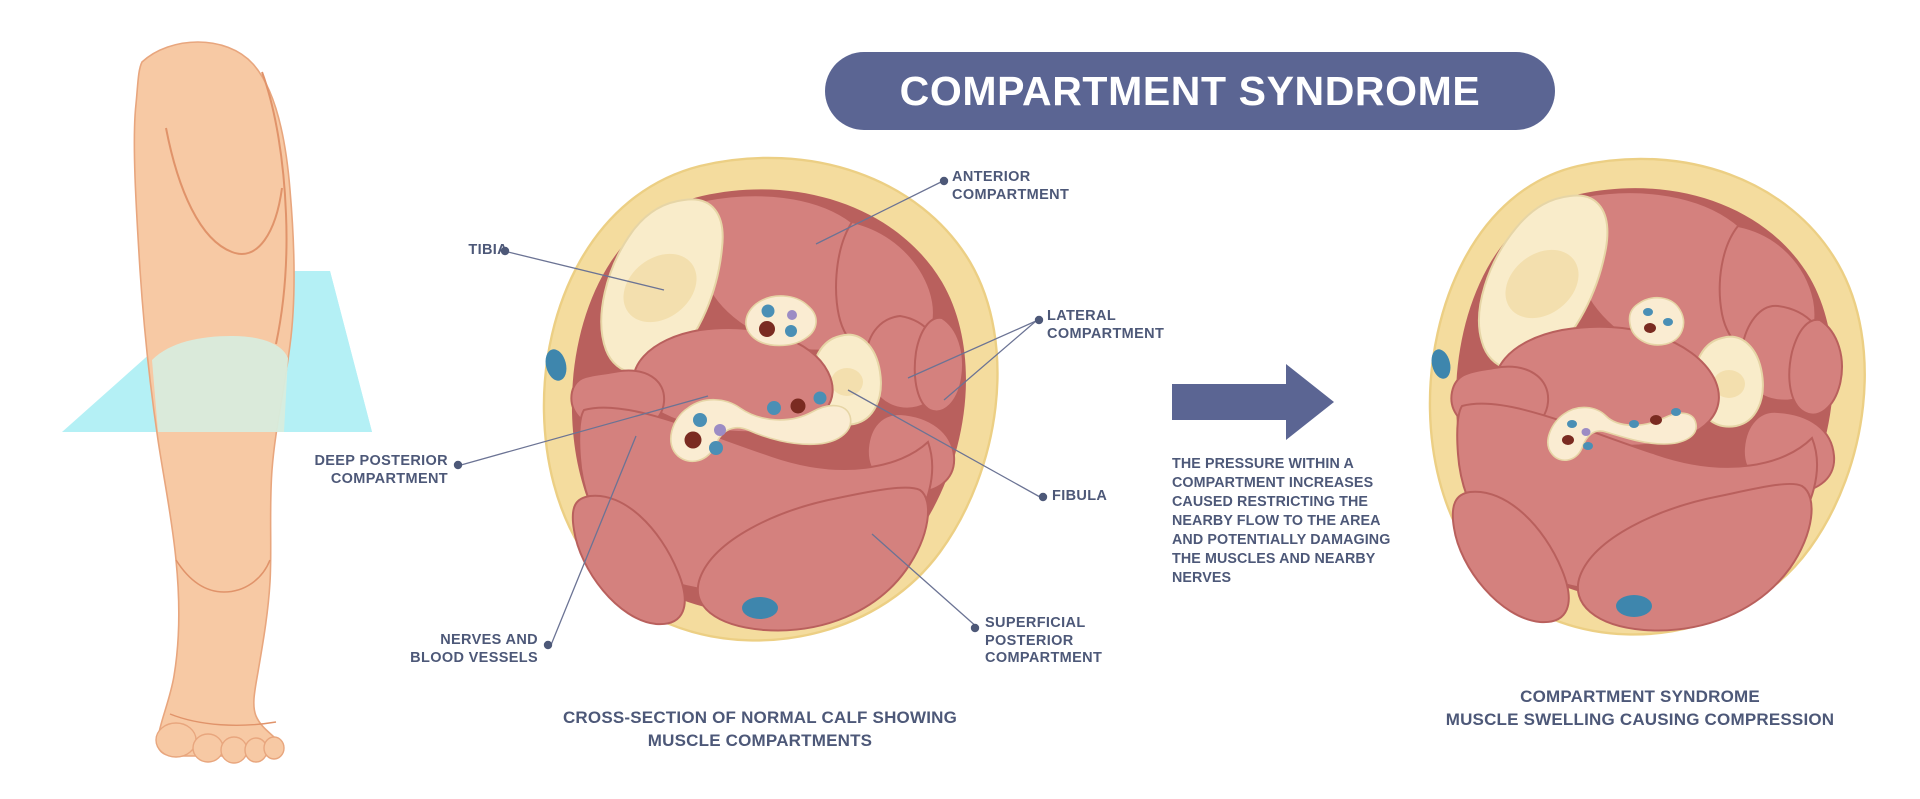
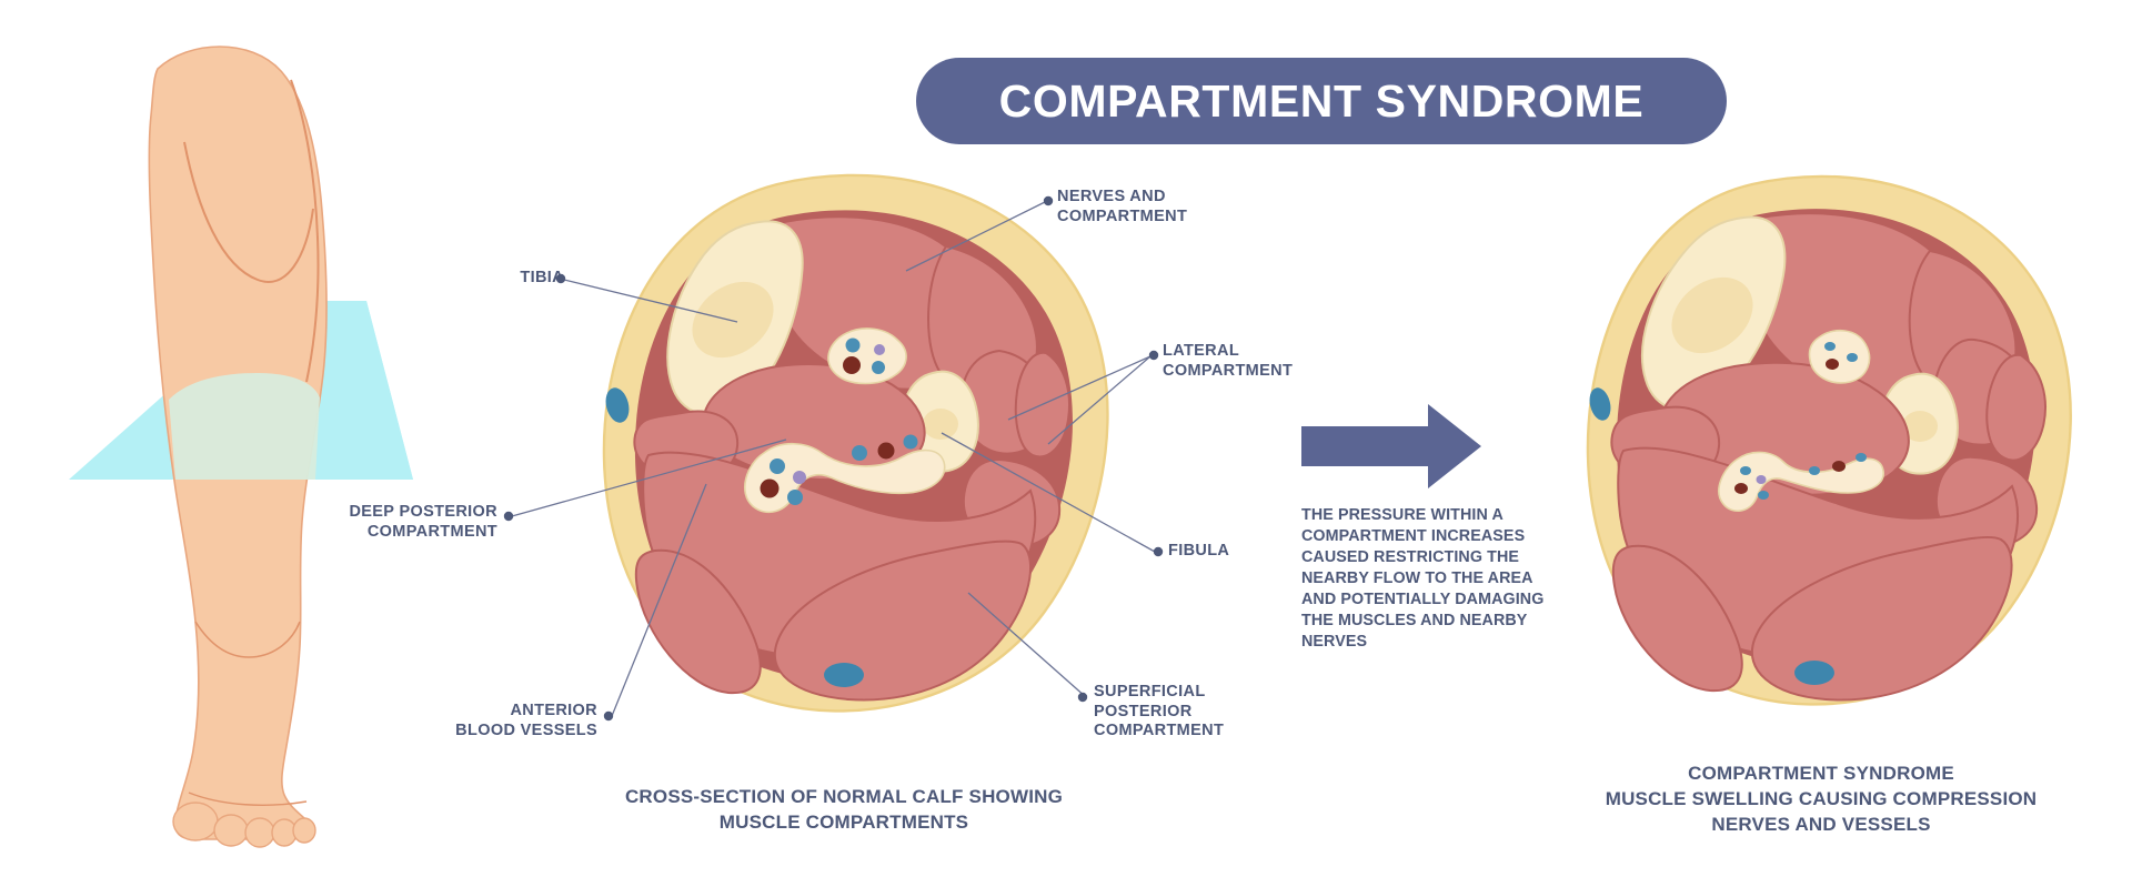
  COMPARTMENT SYNDROME
  TIBIA
- ANTERIOR
+ NERVES AND
  COMPARTMENT
  LATERAL
  COMPARTMENT
  FIBULA
  SUPERFICIAL
  POSTERIOR
  COMPARTMENT
- NERVES AND
+ ANTERIOR
  BLOOD VESSELS
  DEEP POSTERIOR
  COMPARTMENT
  THE PRESSURE WITHIN A
  COMPARTMENT INCREASES
  CAUSED RESTRICTING THE
  NEARBY FLOW TO THE AREA
  AND POTENTIALLY DAMAGING
  THE MUSCLES AND NEARBY
  NERVES
  CROSS-SECTION OF NORMAL CALF SHOWING
  MUSCLE COMPARTMENTS
  COMPARTMENT SYNDROME
  MUSCLE SWELLING CAUSING COMPRESSION
+ NERVES AND VESSELS
